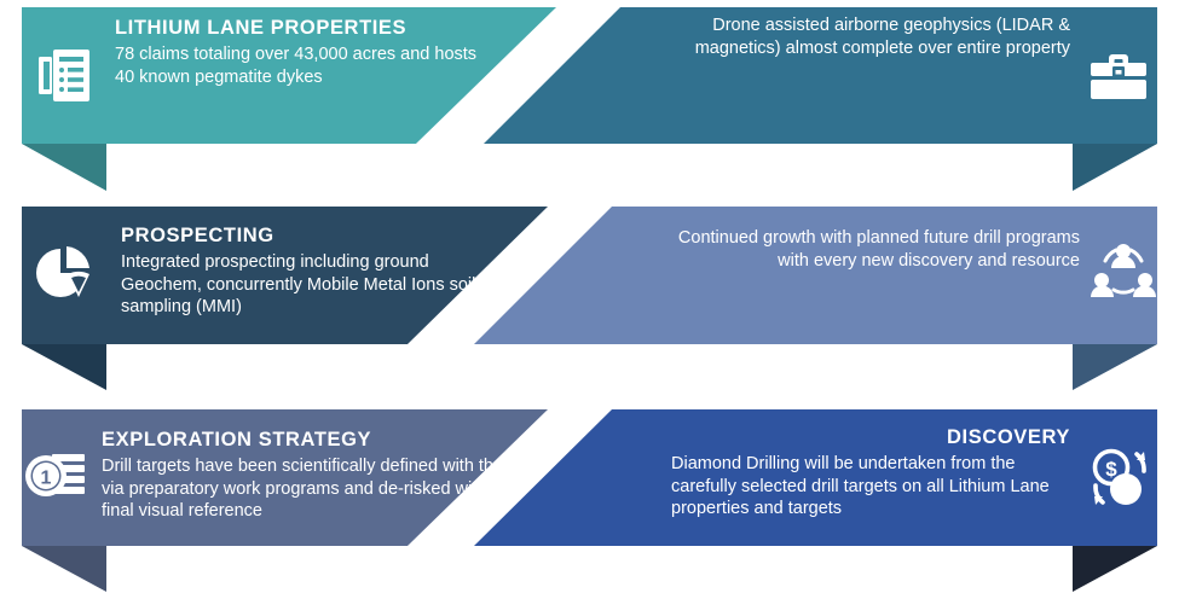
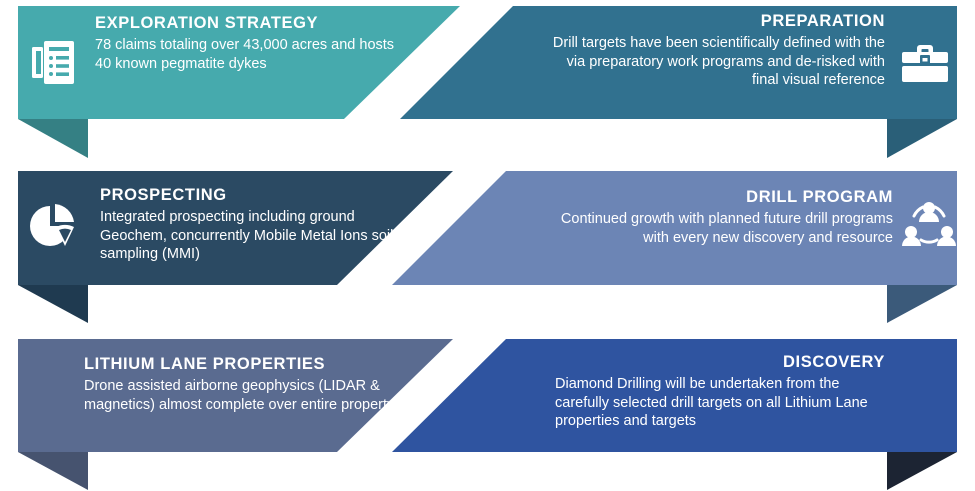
- 1
- $
- LITHIUM LANE PROPERTIES
+ EXPLORATION STRATEGY
  78 claims totaling over 43,000 acres and hosts 40 known pegmatite dykes
+ PREPARATION
- Drone assisted airborne geophysics (LIDAR & magnetics) almost complete over entire property
+ Drill targets have been scientifically defined with the via preparatory work programs and de-risked with final visual reference
  PROSPECTING
  Integrated prospecting including ground Geochem, concurrently Mobile Metal Ions soil sampling (MMI)
+ DRILL PROGRAM
  Continued growth with planned future drill programs with every new discovery and resource
- EXPLORATION STRATEGY
+ LITHIUM LANE PROPERTIES
- Drill targets have been scientifically defined with the via preparatory work programs and de-risked with final visual reference
+ Drone assisted airborne geophysics (LIDAR & magnetics) almost complete over entire property
  DISCOVERY
  Diamond Drilling will be undertaken from the carefully selected drill targets on all Lithium Lane properties and targets
